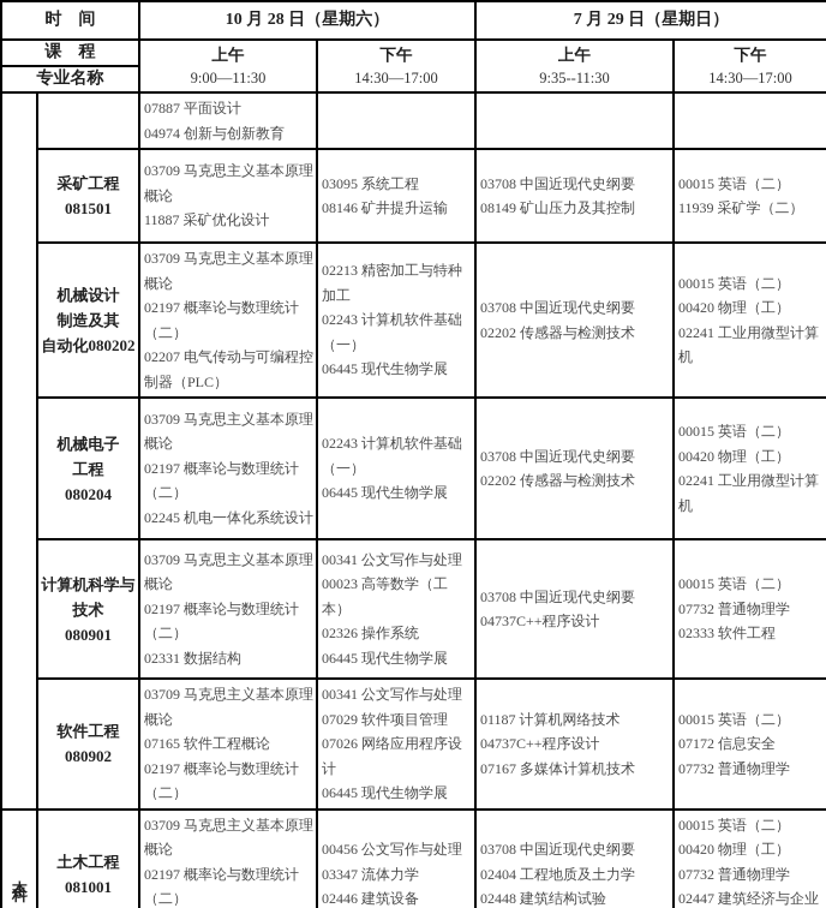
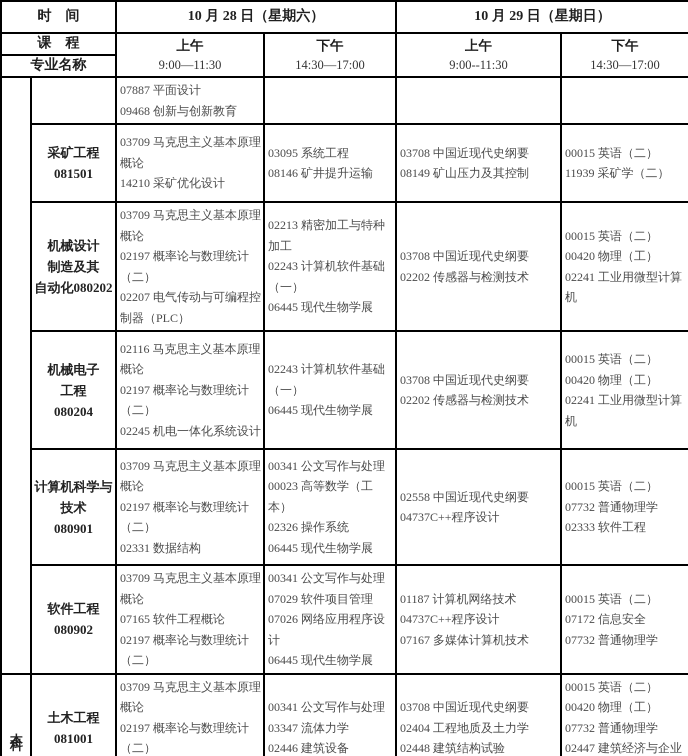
- 时 间	10 月 28 日（星期六）	7 月 29 日（星期日）
+ 时 间	10 月 28 日（星期六）	10 月 29 日（星期日）
- 课 程	上午 9:00—11:30	下午 14:30—17:00	上午 9:35--11:30	下午 14:30—17:00
+ 课 程	上午 9:00—11:30	下午 14:30—17:00	上午 9:00--11:30	下午 14:30—17:00
  专业名称
- 		07887 平面设计 04974 创新与创新教育
+ 		07887 平面设计 09468 创新与创新教育
- 采矿工程 081501	03709 马克思主义基本原理概论 11887 采矿优化设计	03095 系统工程 08146 矿井提升运输	03708 中国近现代史纲要 08149 矿山压力及其控制	00015 英语（二） 11939 采矿学（二）
+ 采矿工程 081501	03709 马克思主义基本原理概论 14210 采矿优化设计	03095 系统工程 08146 矿井提升运输	03708 中国近现代史纲要 08149 矿山压力及其控制	00015 英语（二） 11939 采矿学（二）
  机械设计 制造及其 自动化080202	03709 马克思主义基本原理概论 02197 概率论与数理统计（二） 02207 电气传动与可编程控制器（PLC）	02213 精密加工与特种加工 02243 计算机软件基础（一） 06445 现代生物学展	03708 中国近现代史纲要 02202 传感器与检测技术	00015 英语（二） 00420 物理（工） 02241 工业用微型计算机
- 机械电子 工程 080204	03709 马克思主义基本原理概论 02197 概率论与数理统计（二） 02245 机电一体化系统设计	02243 计算机软件基础（一） 06445 现代生物学展	03708 中国近现代史纲要 02202 传感器与检测技术	00015 英语（二） 00420 物理（工） 02241 工业用微型计算机
+ 机械电子 工程 080204	02116 马克思主义基本原理概论 02197 概率论与数理统计（二） 02245 机电一体化系统设计	02243 计算机软件基础（一） 06445 现代生物学展	03708 中国近现代史纲要 02202 传感器与检测技术	00015 英语（二） 00420 物理（工） 02241 工业用微型计算机
- 计算机科学与 技术 080901	03709 马克思主义基本原理概论 02197 概率论与数理统计（二） 02331 数据结构	00341 公文写作与处理 00023 高等数学（工本） 02326 操作系统 06445 现代生物学展	03708 中国近现代史纲要 04737C++程序设计	00015 英语（二） 07732 普通物理学 02333 软件工程
+ 计算机科学与 技术 080901	03709 马克思主义基本原理概论 02197 概率论与数理统计（二） 02331 数据结构	00341 公文写作与处理 00023 高等数学（工本） 02326 操作系统 06445 现代生物学展	02558 中国近现代史纲要 04737C++程序设计	00015 英语（二） 07732 普通物理学 02333 软件工程
  软件工程 080902	03709 马克思主义基本原理概论 07165 软件工程概论 02197 概率论与数理统计（二）	00341 公文写作与处理 07029 软件项目管理 07026 网络应用程序设计 06445 现代生物学展	01187 计算机网络技术 04737C++程序设计 07167 多媒体计算机技术	00015 英语（二） 07172 信息安全 07732 普通物理学
- 	土木工程 081001	03709 马克思主义基本原理概论 02197 概率论与数理统计（二）	00456 公文写作与处理 03347 流体力学 02446 建筑设备	03708 中国近现代史纲要 02404 工程地质及土力学 02448 建筑结构试验	00015 英语（二） 00420 物理（工） 07732 普通物理学 02447 建筑经济与企业
+ 	土木工程 081001	03709 马克思主义基本原理概论 02197 概率论与数理统计（二）	00341 公文写作与处理 03347 流体力学 02446 建筑设备	03708 中国近现代史纲要 02404 工程地质及土力学 02448 建筑结构试验	00015 英语（二） 00420 物理（工） 07732 普通物理学 02447 建筑经济与企业
